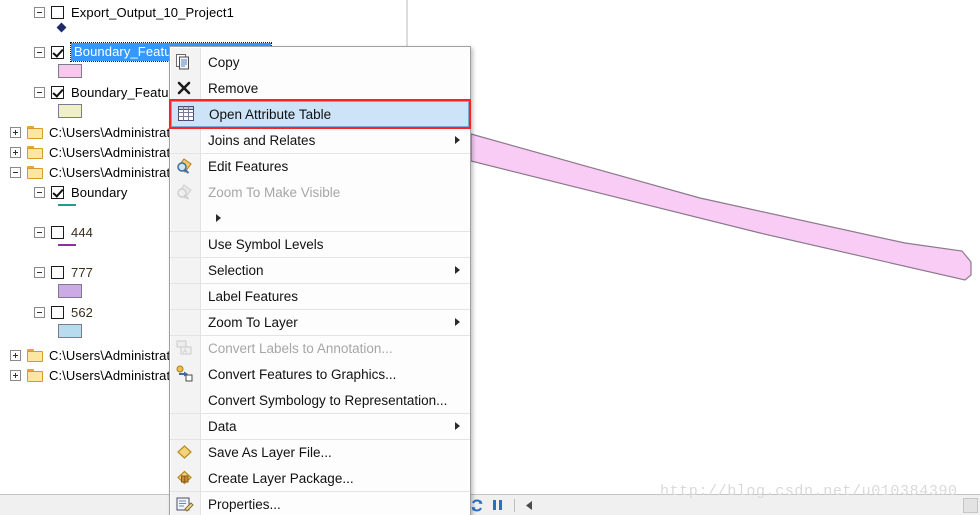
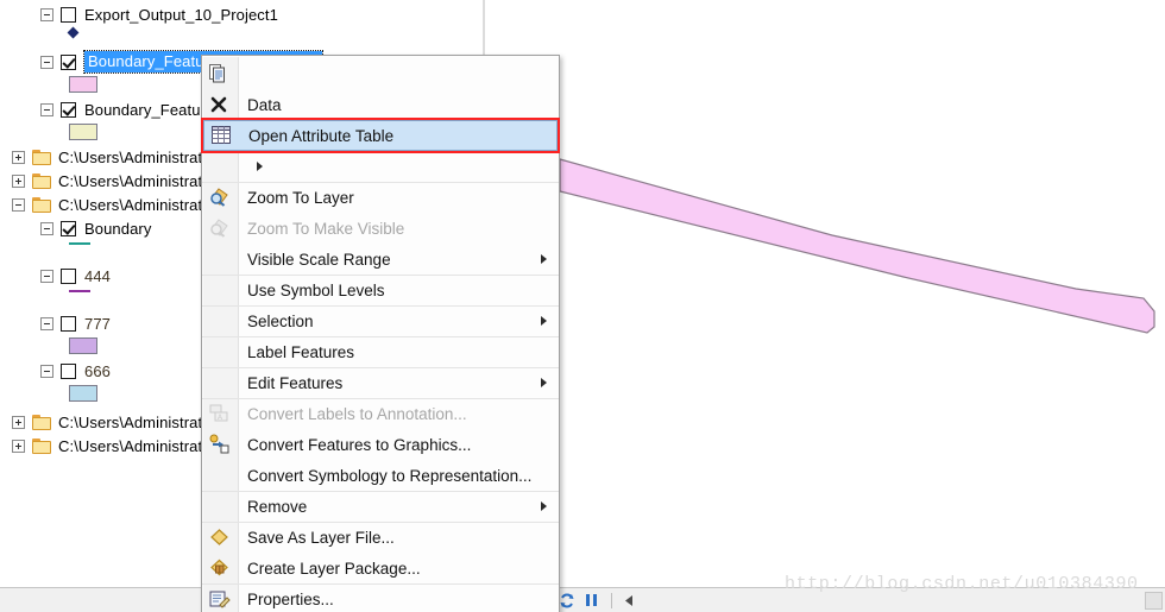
  Export_Output_10_Project1
  Boundary_Featu
  C:\Users\Administra
  C:\Users\Administra
  C:\Users\Administra
  Boundary
  444
  777
- 562
+ 666
  C:\Users\Administra
  C:\Users\Administra
- Copy
- Remove
+ Data
  Open Attribute Table
- Joins and Relates
- Edit Features
+ Zoom To Layer
  Zoom To Make Visible
+ Visible Scale Range
  Use Symbol Levels
  Selection
  Label Features
- Zoom To Layer
+ Edit Features
  Convert Labels to Annotation...
  Convert Features to Graphics...
  Convert Symbology to Representation...
- Data
+ Remove
  Save As Layer File...
  Create Layer Package...
  Properties...
  http://blog.csdn.net/u010384390
